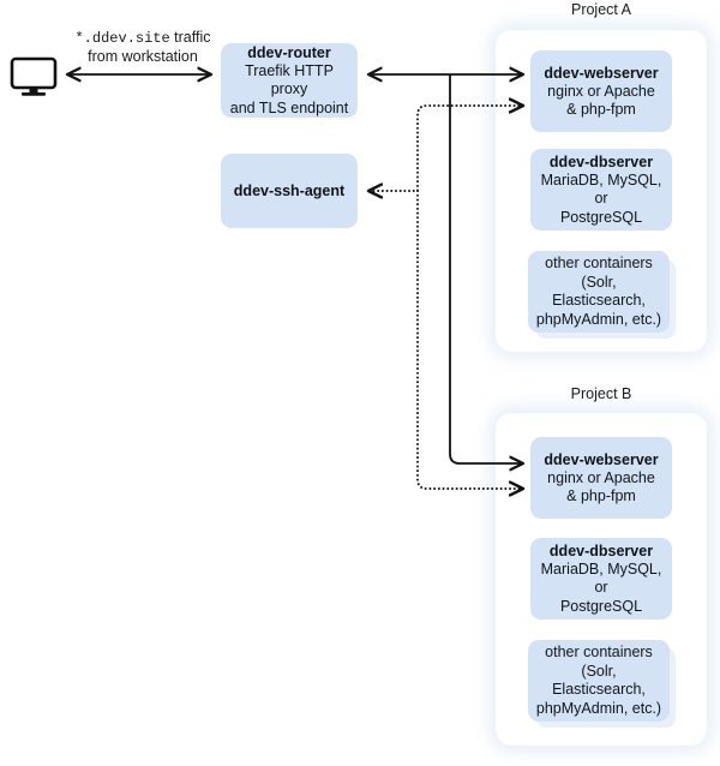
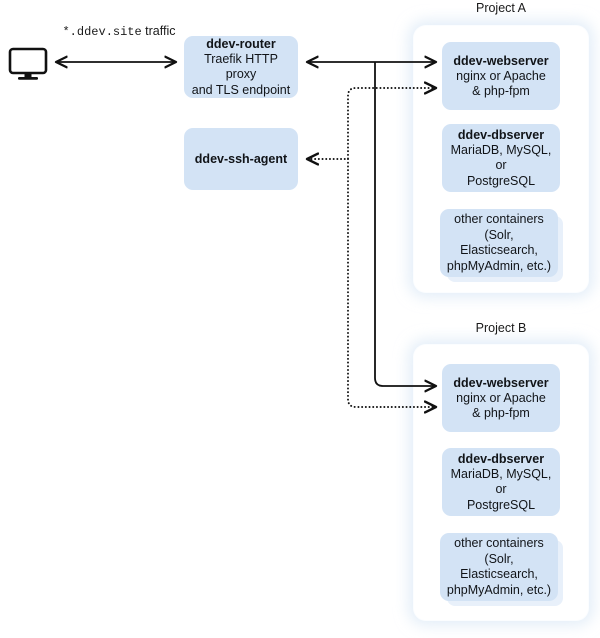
  Project A
  Project B
  *.ddev.site traffic
- from workstation
  ddev-router
  Traefik HTTP proxy
  and TLS endpoint
  ddev-ssh-agent
  ddev-webserver
  nginx or Apache
  & php-fpm
  ddev-dbserver
  MariaDB, MySQL, or
  PostgreSQL
  other containers
  (Solr, Elasticsearch,
  phpMyAdmin, etc.)
  ddev-webserver
  nginx or Apache
  & php-fpm
  ddev-dbserver
  MariaDB, MySQL, or
  PostgreSQL
  other containers
  (Solr, Elasticsearch,
  phpMyAdmin, etc.)
